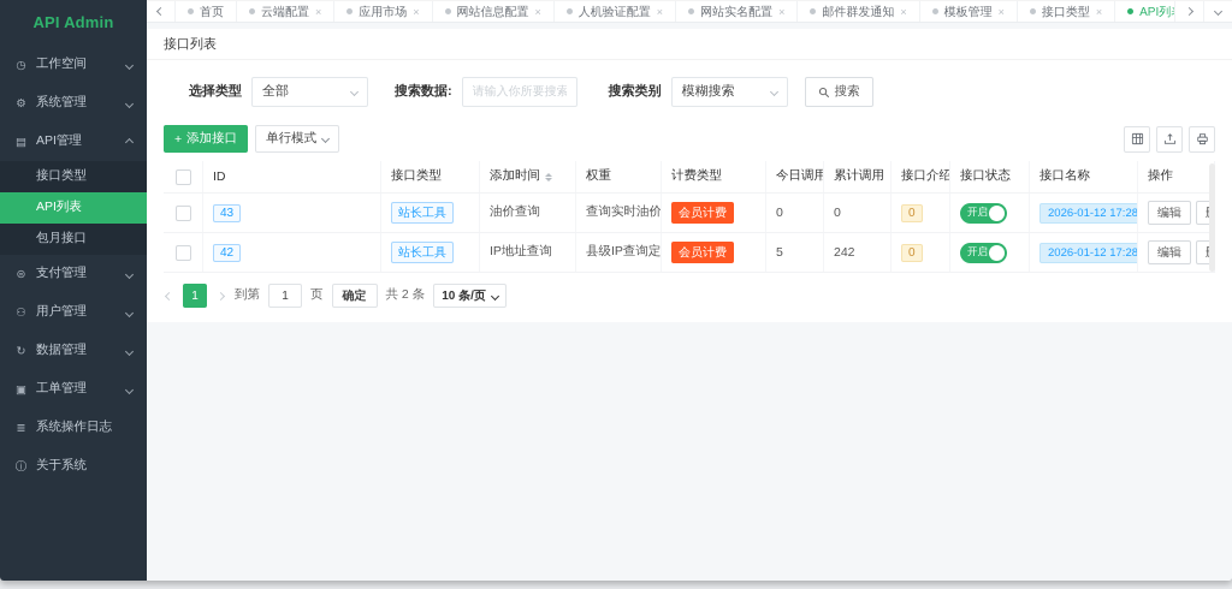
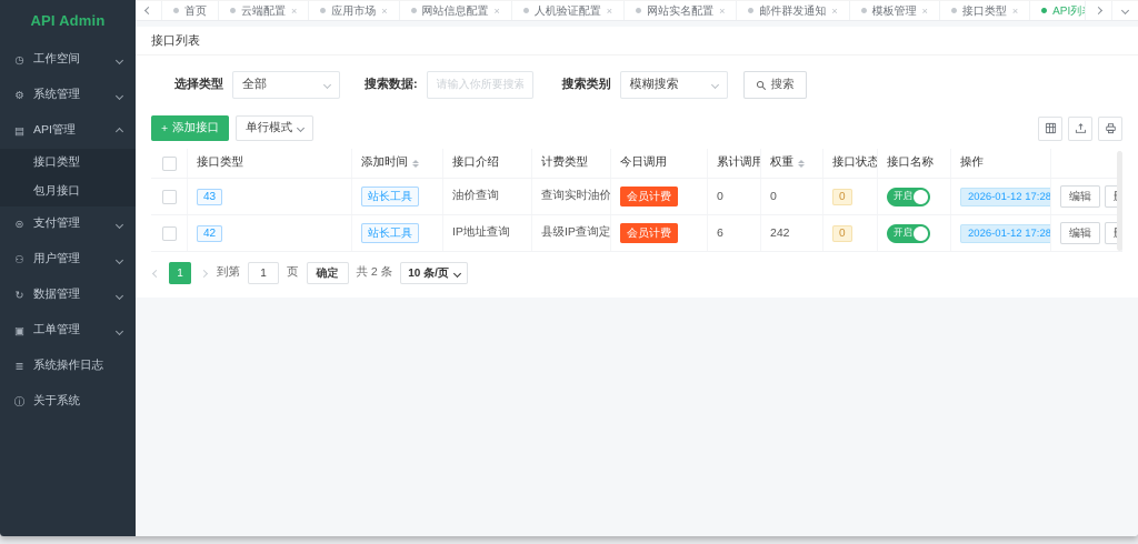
  API Admin
  ◷
  工作空间
  ⚙
  系统管理
  ▤
  API管理
  接口类型
- API列表
  包月接口
  ⊜
  支付管理
  ⚇
  用户管理
  ↻
  数据管理
  ▣
  工单管理
  ≣
  系统操作日志
  ⓘ
  关于系统
  首页
  云端配置
  ×
  应用市场
  ×
  网站信息配置
  ×
  人机验证配置
  ×
  网站实名配置
  ×
  邮件群发通知
  ×
  模板管理
  ×
  接口类型
  ×
  API列
  接口列表
  选择类型
  全部
  搜索数据:
  搜索类别
  模糊搜索
  搜索
  +
  添加接口
  单行模式
- ID
  接口类型
  添加时间
- 权重
+ 接口介绍
  计费类型
  今日调用
  累计调用
- 接口介绍
+ 权重
  接口状态
  接口名称
  操作
  43
  站长工具
  油价查询
  查询实时油价
  会员计费
  0
  0
  0
  开启
  2026-01-12 17:28
  编辑
  42
  站长工具
  IP地址查询
  县级IP查询定
  会员计费
- 5
+ 6
  242
  0
  开启
  2026-01-12 17:28
  编辑
  1
  到第
  1
  页
  确定
  共 2 条
  10 条/页
